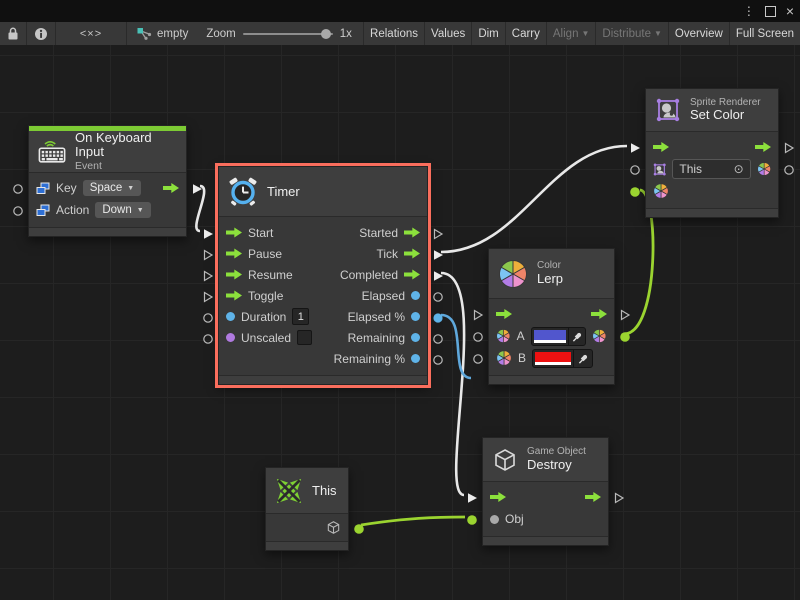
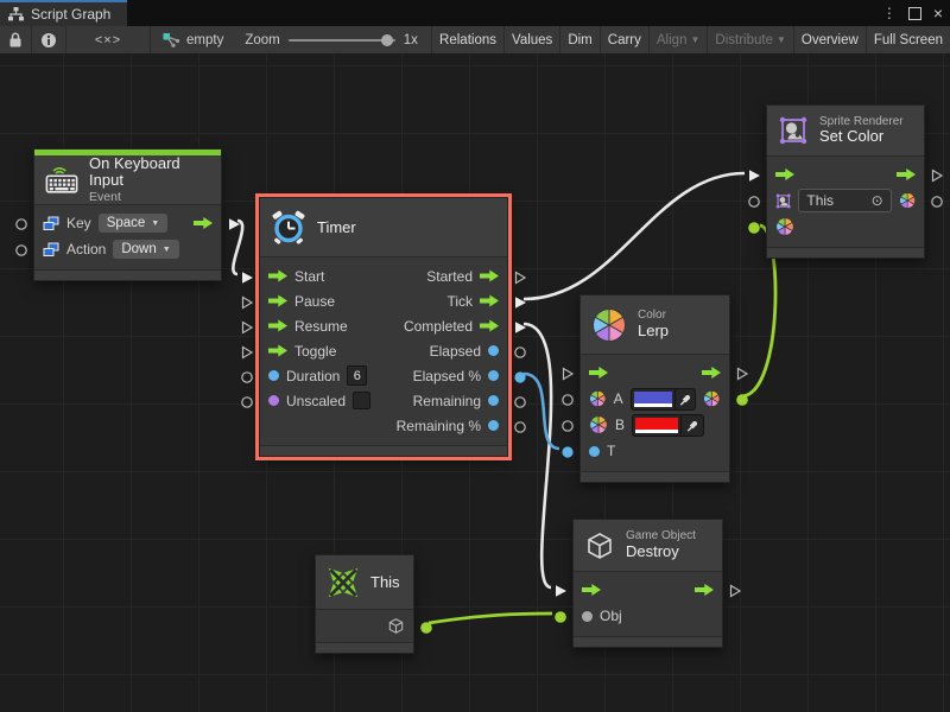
+ Script Graph
  ⋮
  ×
  <×>
  empty
  Zoom
  1x
  Relations
  Values
  Dim
  Carry
  Align
  ▼
  Distribute
  ▼
  Overview
  Full Screen
  On Keyboard Input
  Event
  Key
  Space
  Action
  Down
  Timer
  Start
  Started
  Pause
  Tick
  Resume
  Completed
  Toggle
  Elapsed
  Duration
- 1
+ 6
  Elapsed %
  Unscaled
  Remaining
  Remaining %
  Color
  Lerp
  A
  B
+ T
  Sprite Renderer
  Set Color
  This
  ⊙
  Game Object
  Destroy
  Obj
  This
